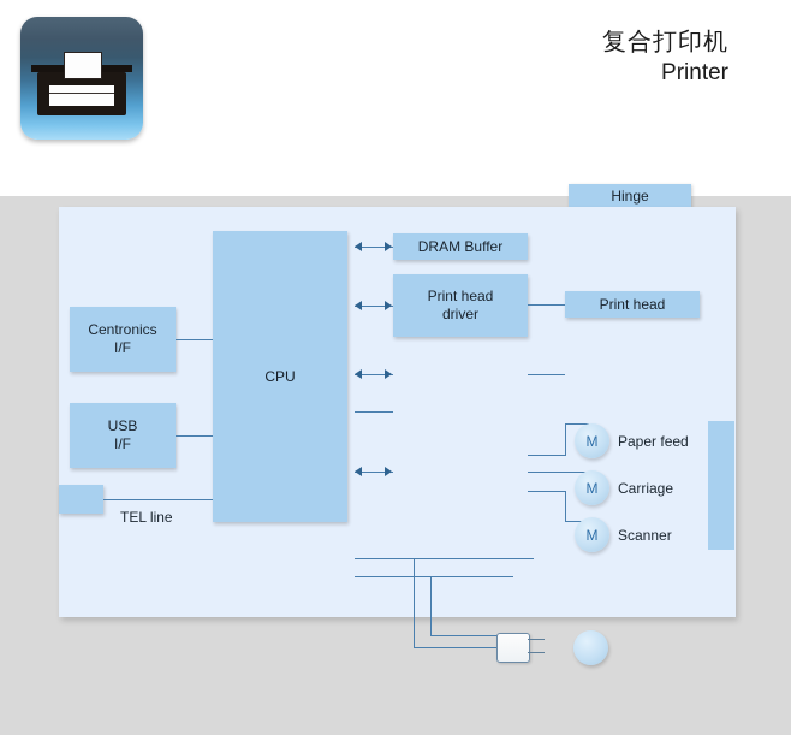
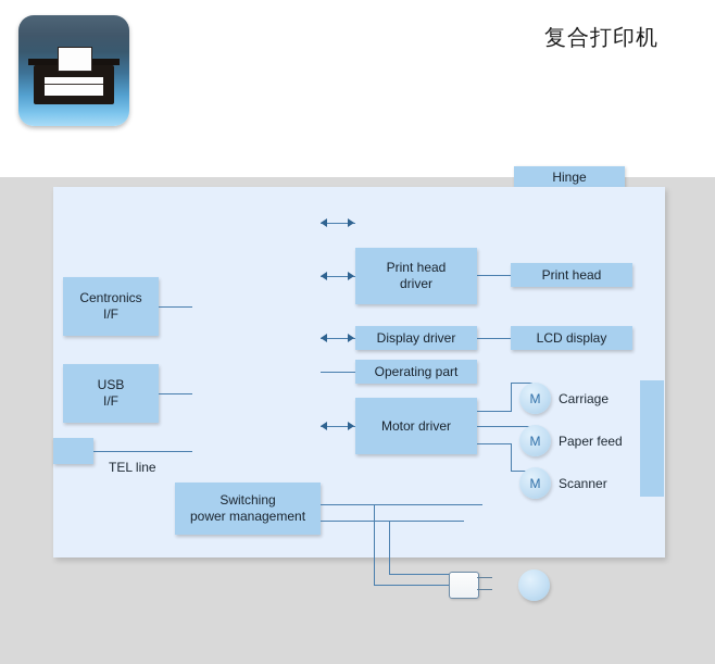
  复合打印机
- Printer
  Hinge
  Centronics
  I/F
  USB
  I/F
- CPU
- DRAM Buffer
  Print head
  driver
  Print head
+ Display driver
+ LCD display
+ Operating part
+ Motor driver
+ Switching
+ power management
  TEL line
  M
- Paper feed
+ Carriage
  M
- Carriage
+ Paper feed
  M
  Scanner
